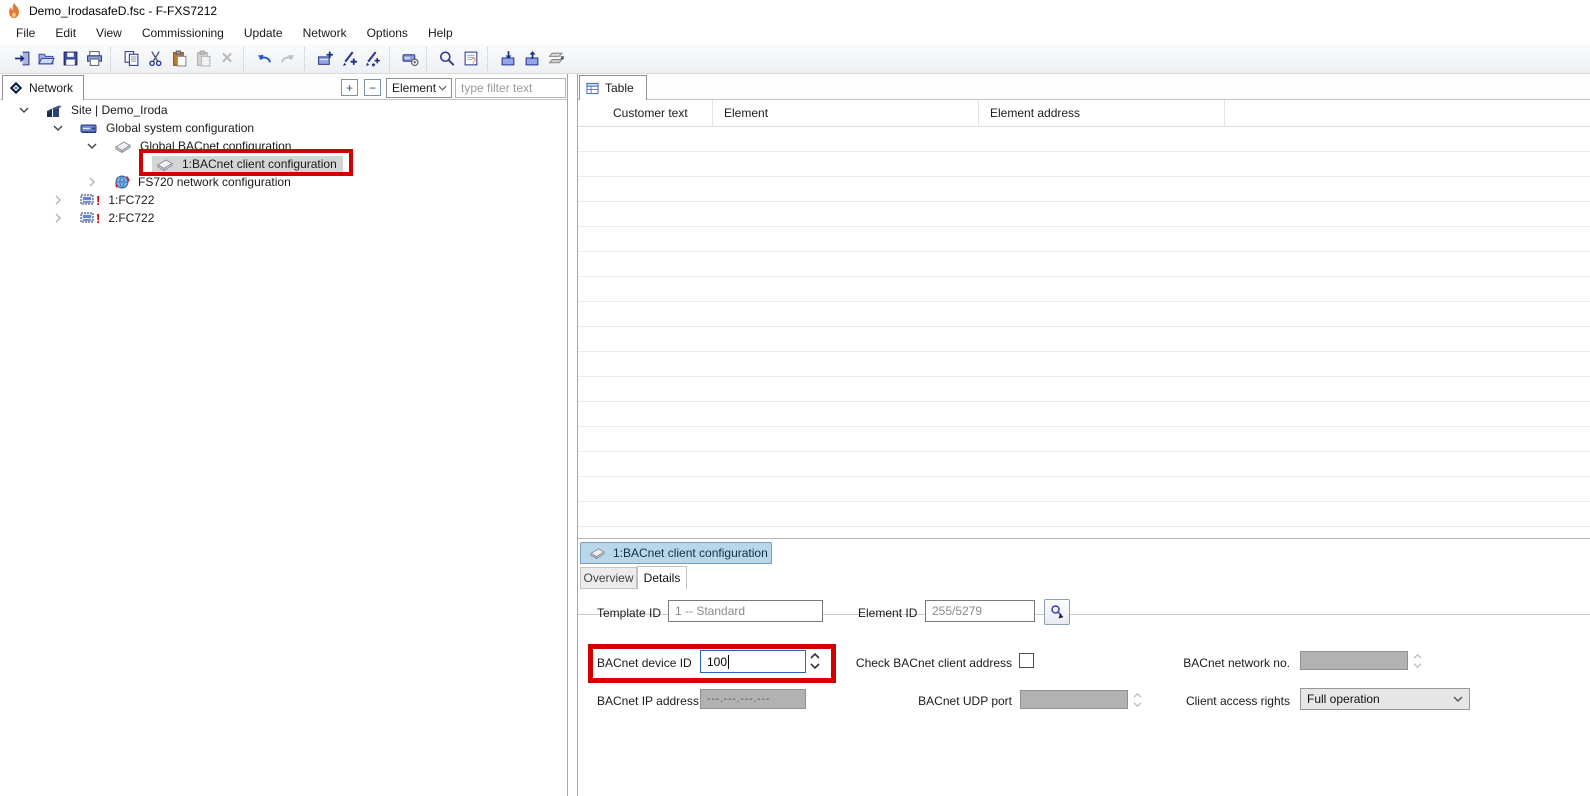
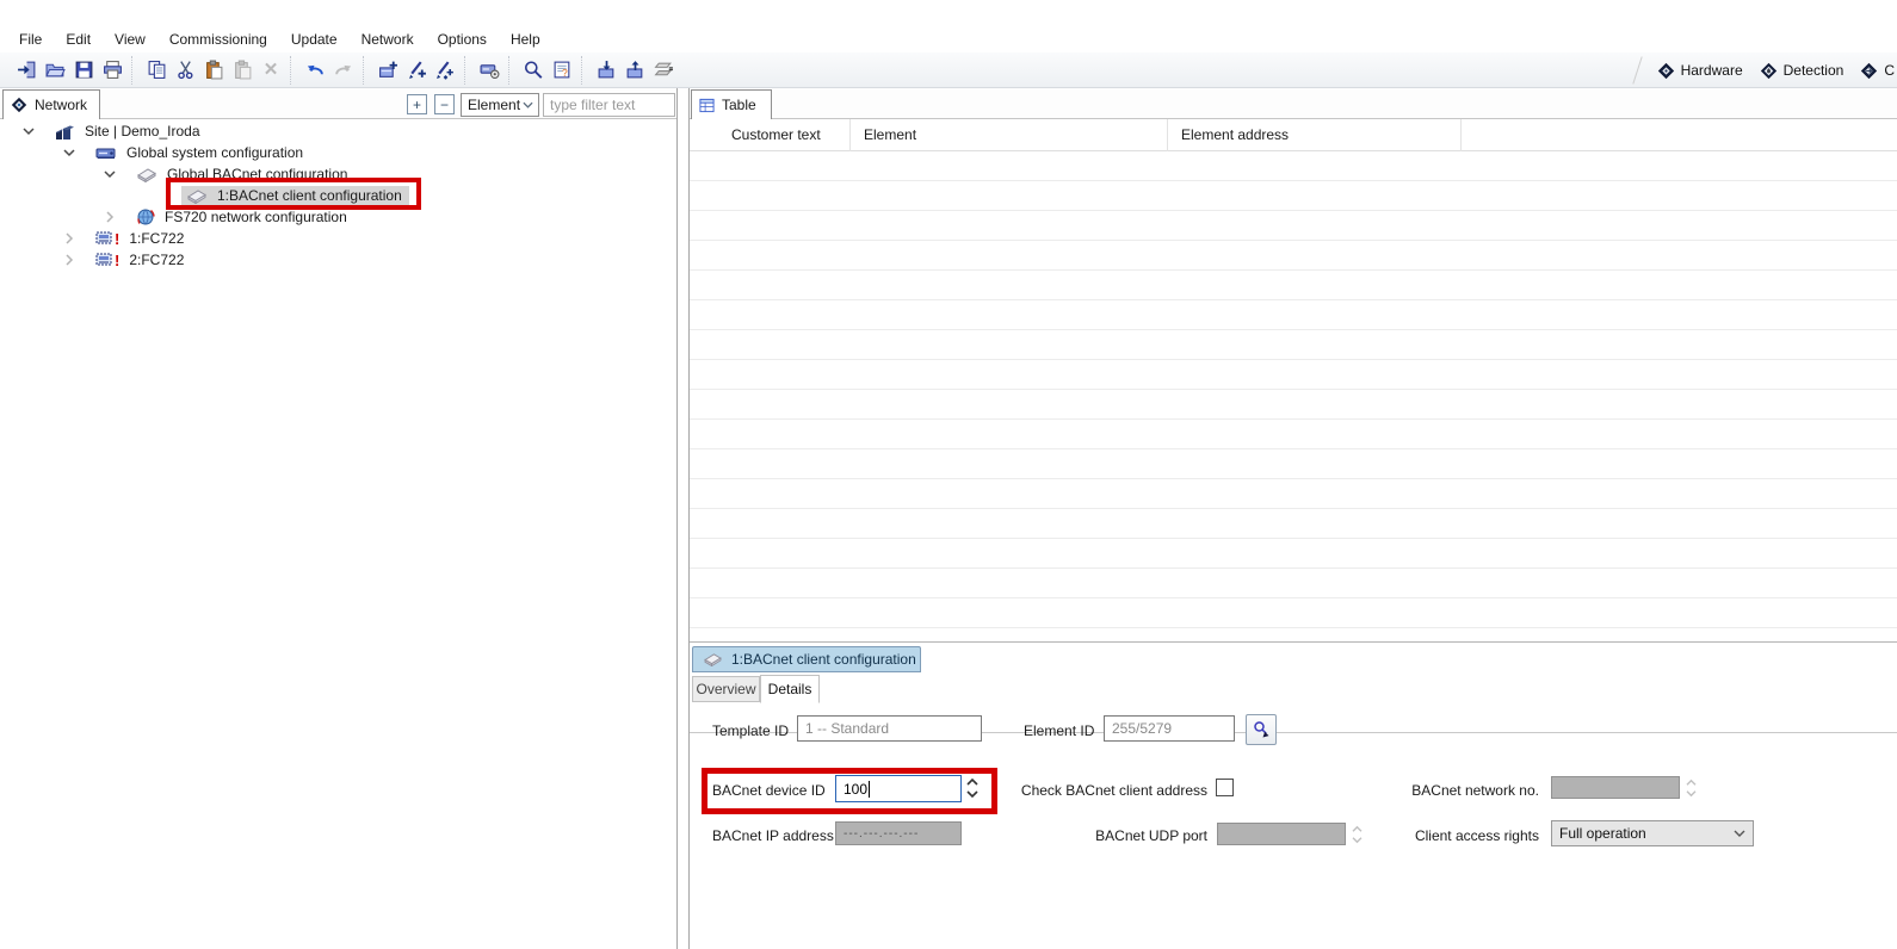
- Demo_IrodasafeD.fsc - F-FXS7212
  File
  Edit
  View
  Commissioning
  Update
  Network
  Options
  Help
  ✕
  ?
+ Hardware
+ Detection
+ C
  Network
  +
  −
  Element
  type filter text
  Site | Demo_Iroda
  Global system configuration
  Global BACnet configuration
  1:BACnet client configuration
  FS720 network configuration
  !
  1:FC722
  !
  2:FC722
  Table
  Customer text
  Element
  Element address
  1:BACnet client configuration
  Overview
  Details
  Template ID
  1 -- Standard
  Element ID
  255/5279
  BACnet device ID
  100
  Check BACnet client address
  BACnet network no.
  BACnet IP address
  ---.---.---.---
  BACnet UDP port
  Client access rights
  Full operation
